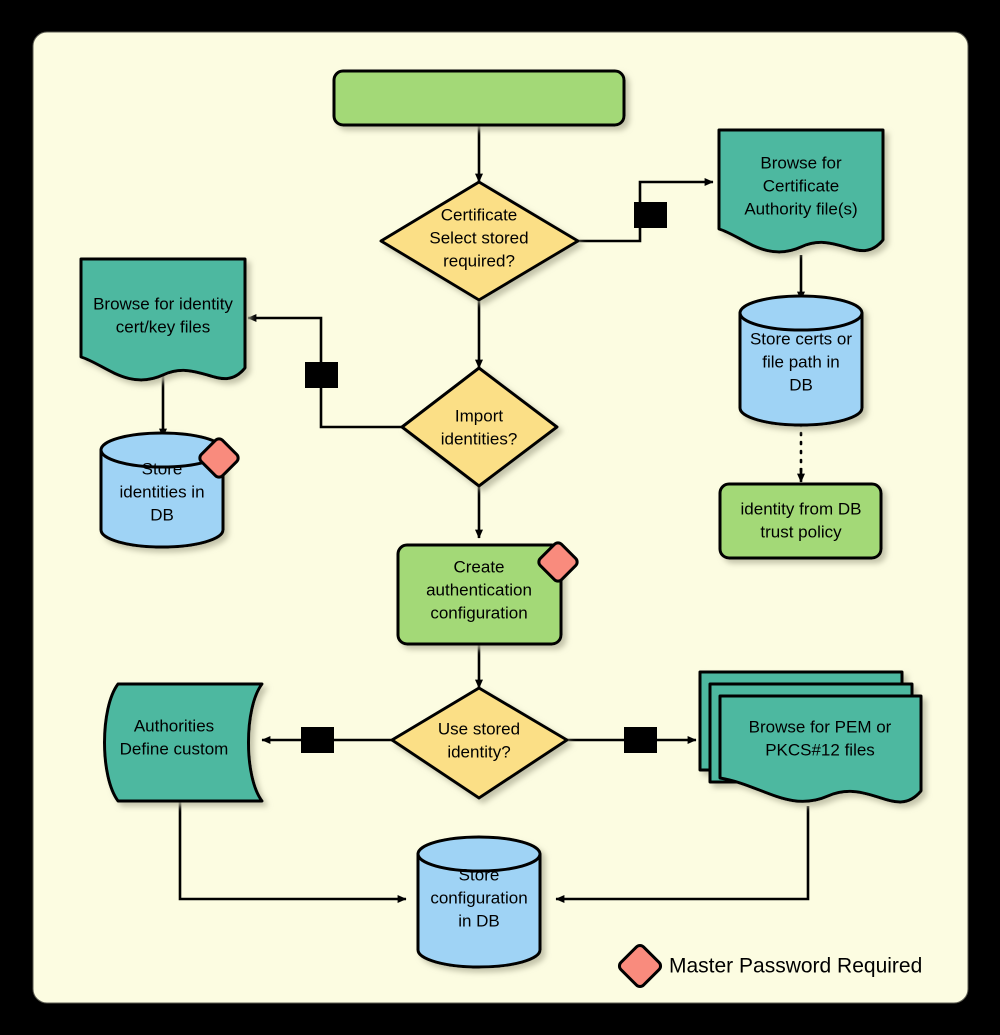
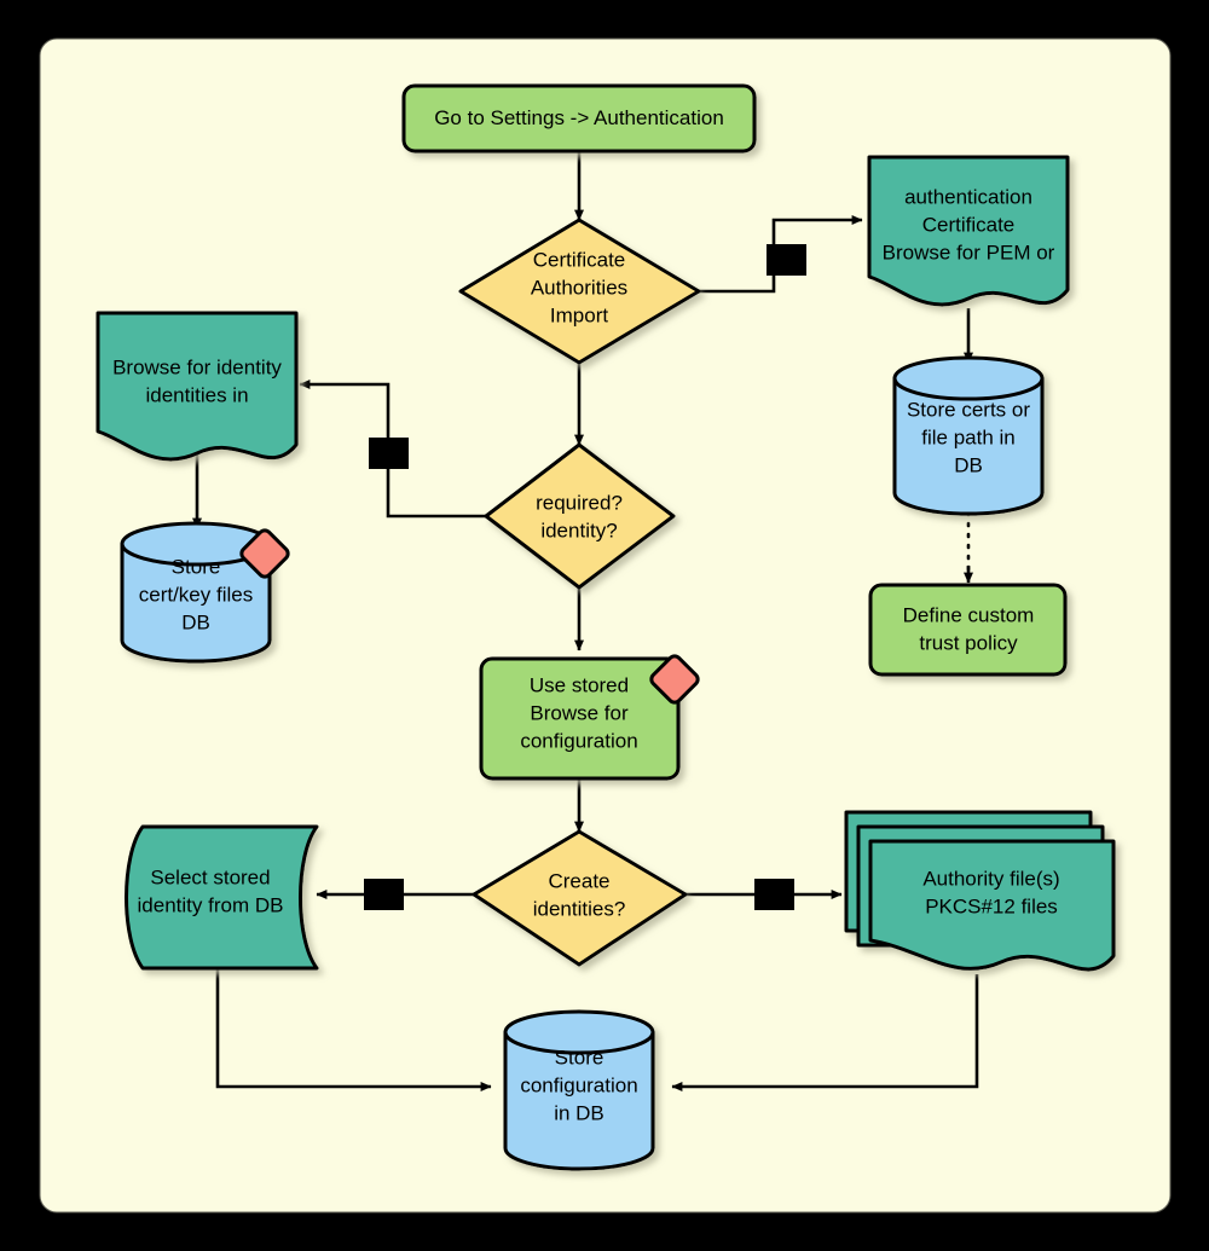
+ Go to Settings -> Authentication
  Certificate
- Select stored
+ Authorities
- required?
+ Import
- Browse for
+ authentication
  Certificate
- Authority file(s)
+ Browse for PEM or
  Store certs or
  file path in
  DB
- identity from DB
+ Define custom
  trust policy
- Import
+ required?
- identities?
+ identity?
  Browse for identity
- cert/key files
+ identities in
  Store
- identities in
+ cert/key files
  DB
- Create
+ Use stored
- authentication
+ Browse for
  configuration
- Use stored
+ Create
- identity?
+ identities?
- Authorities
+ Select stored
- Define custom
+ identity from DB
- Browse for PEM or
+ Authority file(s)
  PKCS#12 files
  Store
  configuration
  in DB
- Master Password Required
